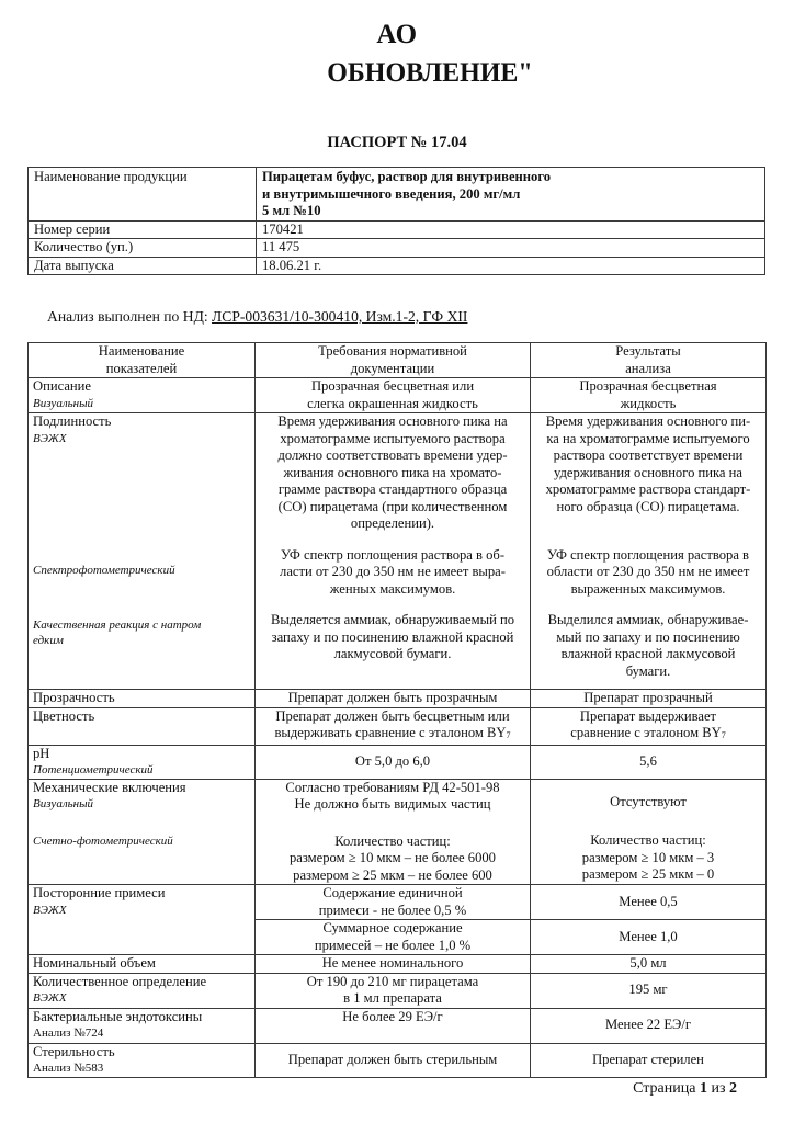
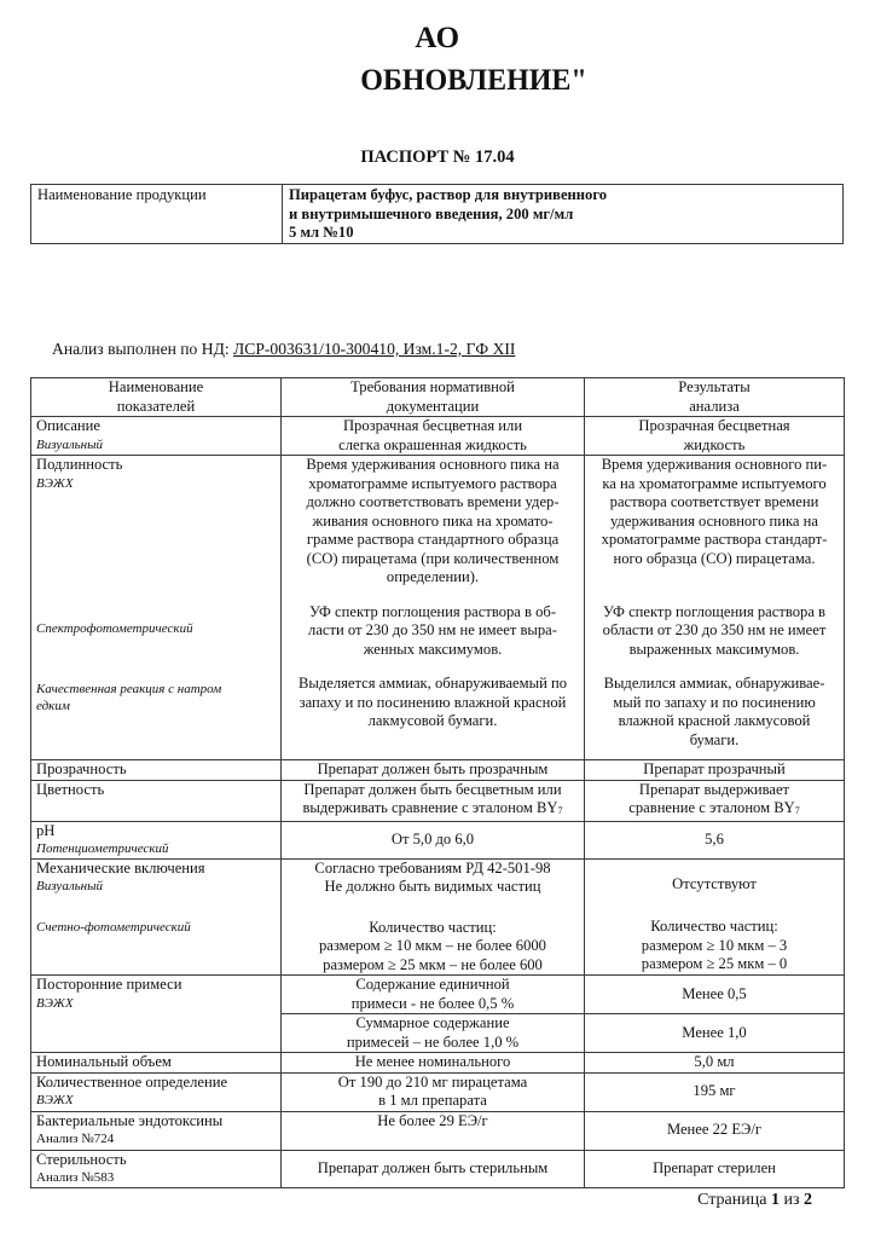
  АО
  ОБНОВЛЕНИЕ"
  ПАСПОРТ № 17.04
  Наименование продукции	Пирацетам буфус, раствор для внутривенного и внутримышечного введения, 200 мг/мл 5 мл №10
- Номер серии	170421
- Количество (уп.)	11 475
- Дата выпуска	18.06.21 г.
  Анализ выполнен по НД: ЛСР-003631/10-300410, Изм.1-2, ГФ XII
  Наименование показателей	Требования нормативной документации	Результаты анализа
  Описание Визуальный	Прозрачная бесцветная или слегка окрашенная жидкость	Прозрачная бесцветная жидкость
  Подлинность ВЭЖХ Спектрофотометрический Качественная реакция с натром едким	Время удерживания основного пика на хроматограмме испытуемого раствора должно соответствовать времени удер- живания основного пика на хромато- грамме раствора стандартного образца (СО) пирацетама (при количественном определении). УФ спектр поглощения раствора в об- ласти от 230 до 350 нм не имеет выра- женных максимумов. Выделяется аммиак, обнаруживаемый по запаху и по посинению влажной красной лакмусовой бумаги.	Время удерживания основного пи- ка на хроматограмме испытуемого раствора соответствует времени удерживания основного пика на хроматограмме раствора стандарт- ного образца (СО) пирацетама. УФ спектр поглощения раствора в области от 230 до 350 нм не имеет выраженных максимумов. Выделился аммиак, обнаруживае- мый по запаху и по посинению влажной красной лакмусовой бумаги.
  Прозрачность	Препарат должен быть прозрачным	Препарат прозрачный
  Цветность	Препарат должен быть бесцветным или выдерживать сравнение с эталоном BY7	Препарат выдерживает сравнение с эталоном BY7
  pH Потенциометрический	От 5,0 до 6,0	5,6
  Механические включения Визуальный Счетно-фотометрический	Согласно требованиям РД 42-501-98 Не должно быть видимых частиц Количество частиц: размером ≥ 10 мкм – не более 6000 размером ≥ 25 мкм – не более 600	Отсутствуют Количество частиц: размером ≥ 10 мкм – 3 размером ≥ 25 мкм – 0
  Посторонние примеси ВЭЖХ	Содержание единичной примеси - не более 0,5 %	Менее 0,5
  Суммарное содержание примесей – не более 1,0 %	Менее 1,0
  Номинальный объем	Не менее номинального	5,0 мл
  Количественное определение ВЭЖХ	От 190 до 210 мг пирацетама в 1 мл препарата	195 мг
  Бактериальные эндотоксины Анализ №724	Не более 29 ЕЭ/г	Менее 22 ЕЭ/г
  Стерильность Анализ №583	Препарат должен быть стерильным	Препарат стерилен
  Страница 1 из 2
